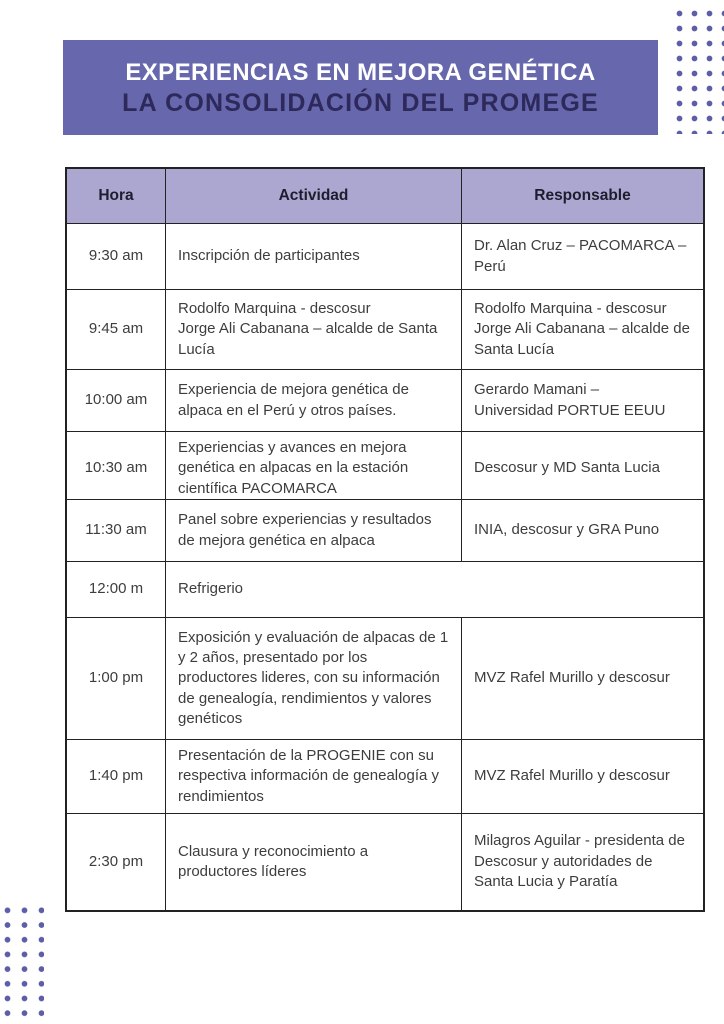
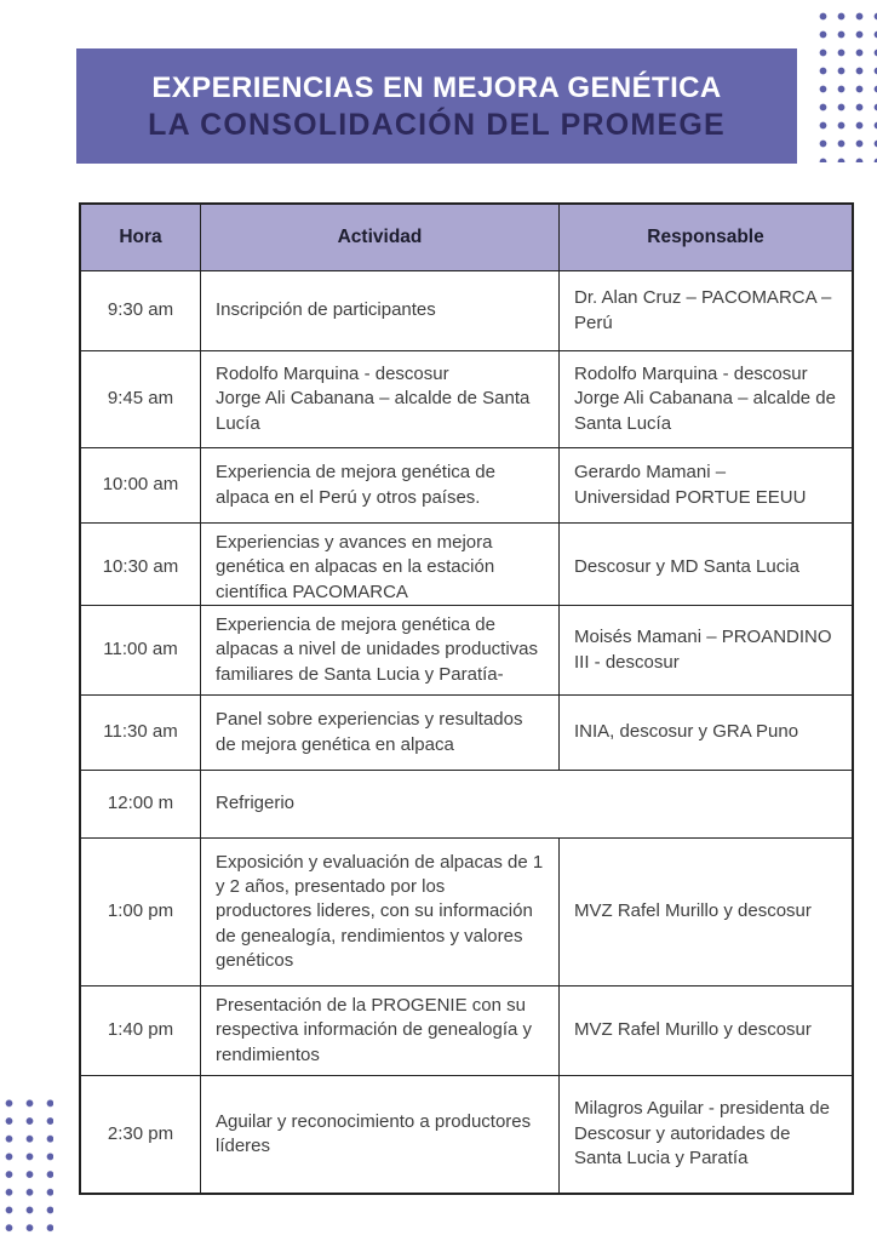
  EXPERIENCIAS EN MEJORA GENÉTICA
  LA CONSOLIDACIÓN DEL PROMEGE
  Hora
  Actividad
  Responsable
  9:30 am
  Inscripción de participantes
  Dr. Alan Cruz – PACOMARCA – Perú
  9:45 am
  Rodolfo Marquina - descosur
  Jorge Ali Cabanana – alcalde de Santa Lucía
  Rodolfo Marquina - descosur
  Jorge Ali Cabanana – alcalde de Santa Lucía
  10:00 am
  Experiencia de mejora genética de alpaca en el Perú y otros países.
  Gerardo Mamani –
  Universidad PORTUE EEUU
  10:30 am
  Experiencias y avances en mejora genética en alpacas en la estación científica PACOMARCA
  Descosur y MD Santa Lucia
+ 11:00 am
+ Experiencia de mejora genética de alpacas a nivel de unidades productivas familiares de Santa Lucia y Paratía-
+ Moisés Mamani – PROANDINO III - descosur
  11:30 am
  Panel sobre experiencias y resultados de mejora genética en alpaca
  INIA, descosur y GRA Puno
  12:00 m
  Refrigerio
  1:00 pm
  Exposición y evaluación de alpacas de 1 y 2 años, presentado por los productores lideres, con su información de genealogía, rendimientos y valores genéticos
  MVZ Rafel Murillo y descosur
  1:40 pm
  Presentación de la PROGENIE con su respectiva información de genealogía y rendimientos
  MVZ Rafel Murillo y descosur
  2:30 pm
- Clausura y reconocimiento a productores líderes
+ Aguilar y reconocimiento a productores líderes
  Milagros Aguilar - presidenta de Descosur y autoridades de Santa Lucia y Paratía
